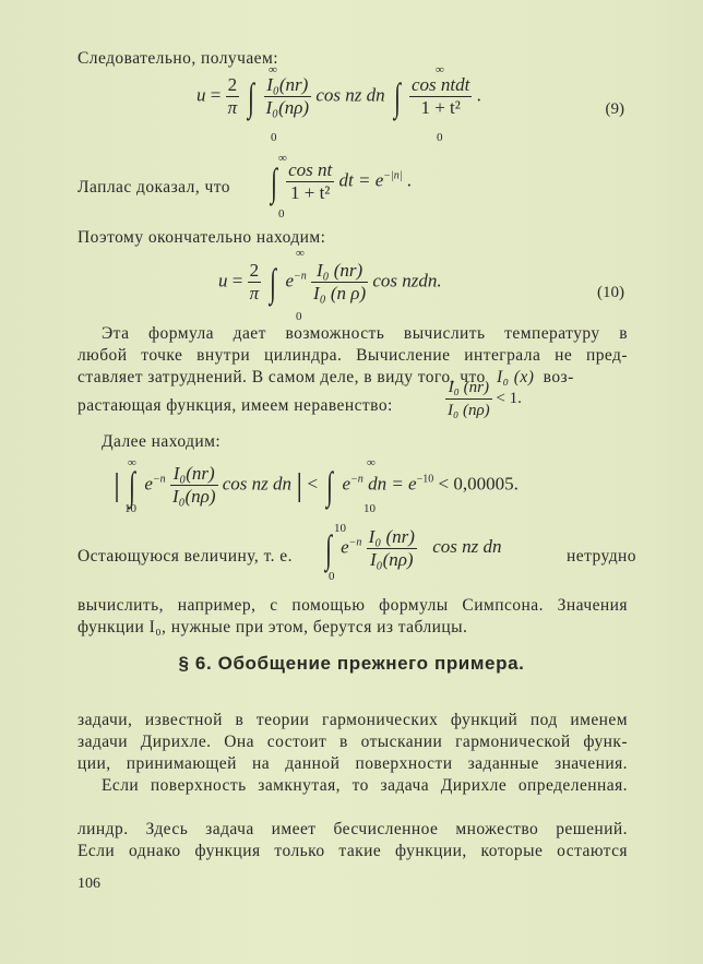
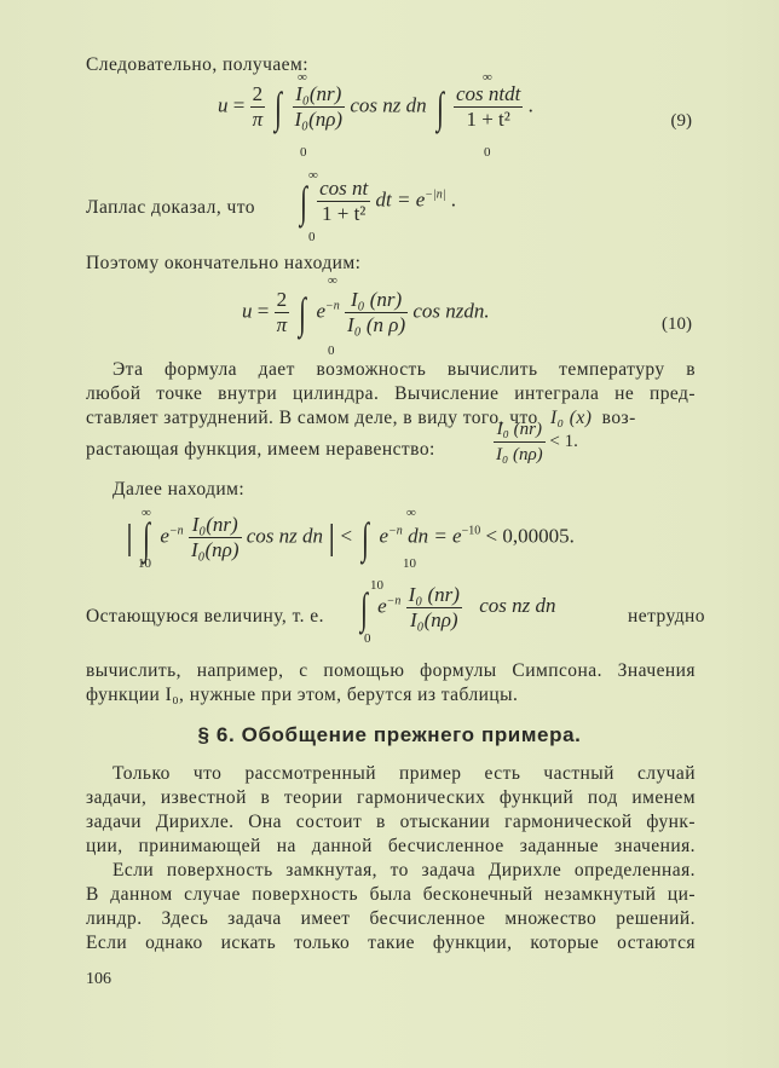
  Следовательно, получаем:
  u =
  2
  π
  ∫
  I₀(nr)
  I₀(nρ)
  cos nz dn ∫
  cos ntdt
  1 + t²
  .
  ∞
  0
  ∞
  0
  (9)
  Лаплас доказал, что
  ∫
  cos nt
  1 + t²
  dt = e−|n| .
  ∞
  0
  Поэтому окончательно находим:
  u =
  2
  π
  ∫ e−n
  I₀ (nr)
  I₀ (n ρ)
  cos nzdn.
  ∞
  0
  (10)
  Эта формула дает возможность вычислить температуру в
  любой точке внутри цилиндра. Вычисление интеграла не пред-
  ставляет затруднений. В самом деле, в виду того, что I₀ (x) воз-
  растающая функция, имеем неравенство:
  I₀ (nr)
  I₀ (nρ)
  < 1.
  Далее находим:
  | ∫ e−n
  I₀(nr)
  I₀(nρ)
  cos nz dn | < ∫ e−n dn = e−10 < 0,00005.
  ∞
  10
  ∞
  10
  Остающуюся величину, т. е.
  ∫ e−n
  I₀ (nr)
  I₀(nρ)
  cos nz dn
  10
  0
  нетрудно
  вычислить, например, с помощью формулы Симпсона. Значения
  функции I₀, нужные при этом, берутся из таблицы.
  § 6. Обобщение прежнего примера.
+ Только что рассмотренный пример есть частный случай
  задачи, известной в теории гармонических функций под именем
  задачи Дирихле. Она состоит в отыскании гармонической функ-
- ции, принимающей на данной поверхности заданные значения.
+ ции, принимающей на данной бесчисленное заданные значения.
  Если поверхность замкнутая, то задача Дирихле определенная.
+ В данном случае поверхность была бесконечный незамкнутый ци-
  линдр. Здесь задача имеет бесчисленное множество решений.
- Если однако функция только такие функции, которые остаются
+ Если однако искать только такие функции, которые остаются
  106
